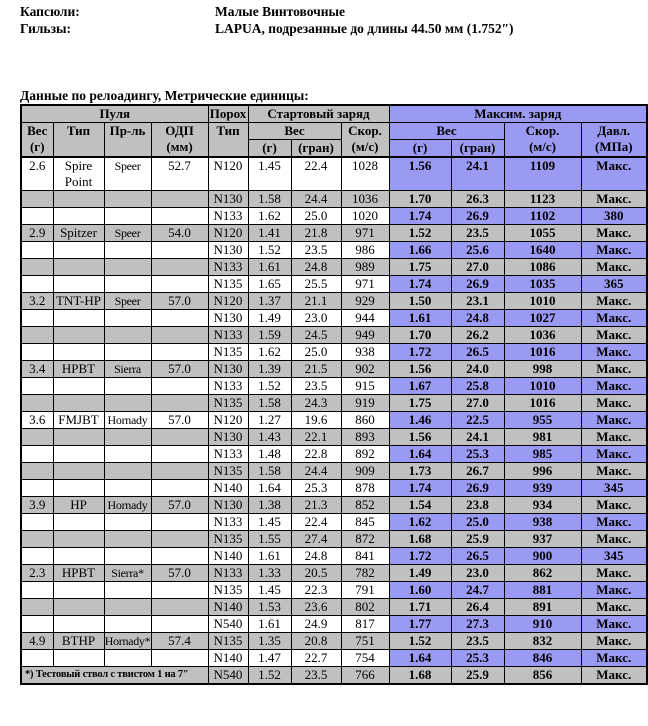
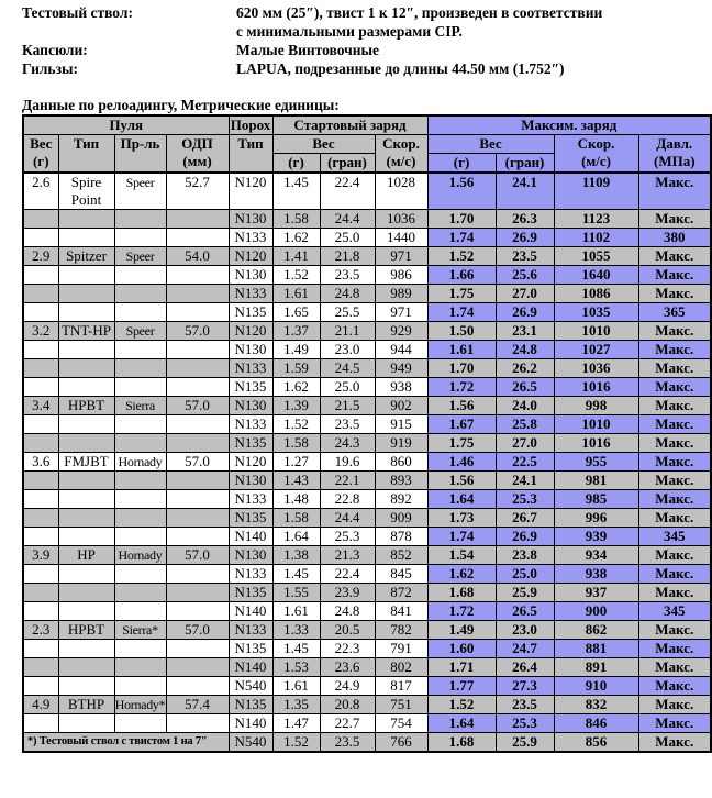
+ Тестовый ствол:
+ 620 мм (25″), твист 1 к 12″, произведен в соответствии
+ с минимальными размерами CIP.
  Капсюли:
  Малые Винтовочные
  Гильзы:
  LAPUA, подрезанные до длины 44.50 мм (1.752″)
  Данные по релоадингу, Метрические единицы:
  Пуля	Порох	Стартовый заряд	Максим. заряд
  Вес (г)	Тип	Пр-ль	ОДП (мм)	Тип	Вес	Скор. (м/с)	Вес	Скор. (м/с)	Давл. (МПа)
  (г)	(гран)	(г)	(гран)
  2.6	Spire Point	Speer	52.7	N120	1.45	22.4	1028	1.56	24.1	1109	Макс.
  				N130	1.58	24.4	1036	1.70	26.3	1123	Макс.
- 				N133	1.62	25.0	1020	1.74	26.9	1102	380
+ 				N133	1.62	25.0	1440	1.74	26.9	1102	380
  2.9	Spitzer	Speer	54.0	N120	1.41	21.8	971	1.52	23.5	1055	Макс.
  				N130	1.52	23.5	986	1.66	25.6	1640	Макс.
  				N133	1.61	24.8	989	1.75	27.0	1086	Макс.
  				N135	1.65	25.5	971	1.74	26.9	1035	365
  3.2	TNT-HP	Speer	57.0	N120	1.37	21.1	929	1.50	23.1	1010	Макс.
  				N130	1.49	23.0	944	1.61	24.8	1027	Макс.
  				N133	1.59	24.5	949	1.70	26.2	1036	Макс.
  				N135	1.62	25.0	938	1.72	26.5	1016	Макс.
  3.4	HPBT	Sierra	57.0	N130	1.39	21.5	902	1.56	24.0	998	Макс.
  				N133	1.52	23.5	915	1.67	25.8	1010	Макс.
  				N135	1.58	24.3	919	1.75	27.0	1016	Макс.
  3.6	FMJBT	Hornady	57.0	N120	1.27	19.6	860	1.46	22.5	955	Макс.
  				N130	1.43	22.1	893	1.56	24.1	981	Макс.
  				N133	1.48	22.8	892	1.64	25.3	985	Макс.
  				N135	1.58	24.4	909	1.73	26.7	996	Макс.
  				N140	1.64	25.3	878	1.74	26.9	939	345
  3.9	HP	Hornady	57.0	N130	1.38	21.3	852	1.54	23.8	934	Макс.
  				N133	1.45	22.4	845	1.62	25.0	938	Макс.
- 				N135	1.55	27.4	872	1.68	25.9	937	Макс.
+ 				N135	1.55	23.9	872	1.68	25.9	937	Макс.
  				N140	1.61	24.8	841	1.72	26.5	900	345
  2.3	HPBT	Sierra*	57.0	N133	1.33	20.5	782	1.49	23.0	862	Макс.
  				N135	1.45	22.3	791	1.60	24.7	881	Макс.
  				N140	1.53	23.6	802	1.71	26.4	891	Макс.
  				N540	1.61	24.9	817	1.77	27.3	910	Макс.
  4.9	BTHP	Hornady*	57.4	N135	1.35	20.8	751	1.52	23.5	832	Макс.
  				N140	1.47	22.7	754	1.64	25.3	846	Макс.
  *) Тестовый ствол с твистом 1 на 7″	N540	1.52	23.5	766	1.68	25.9	856	Макс.
